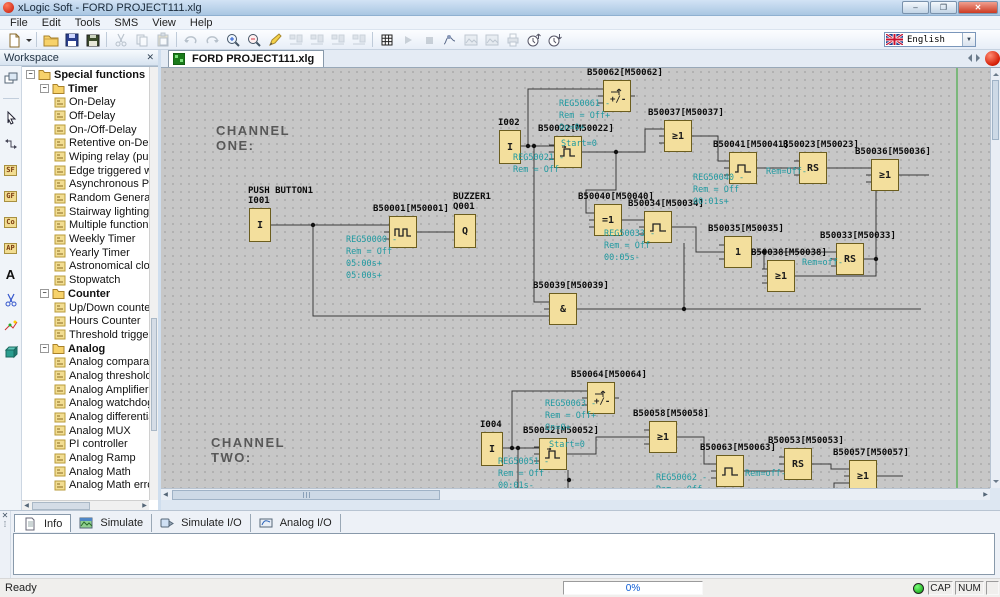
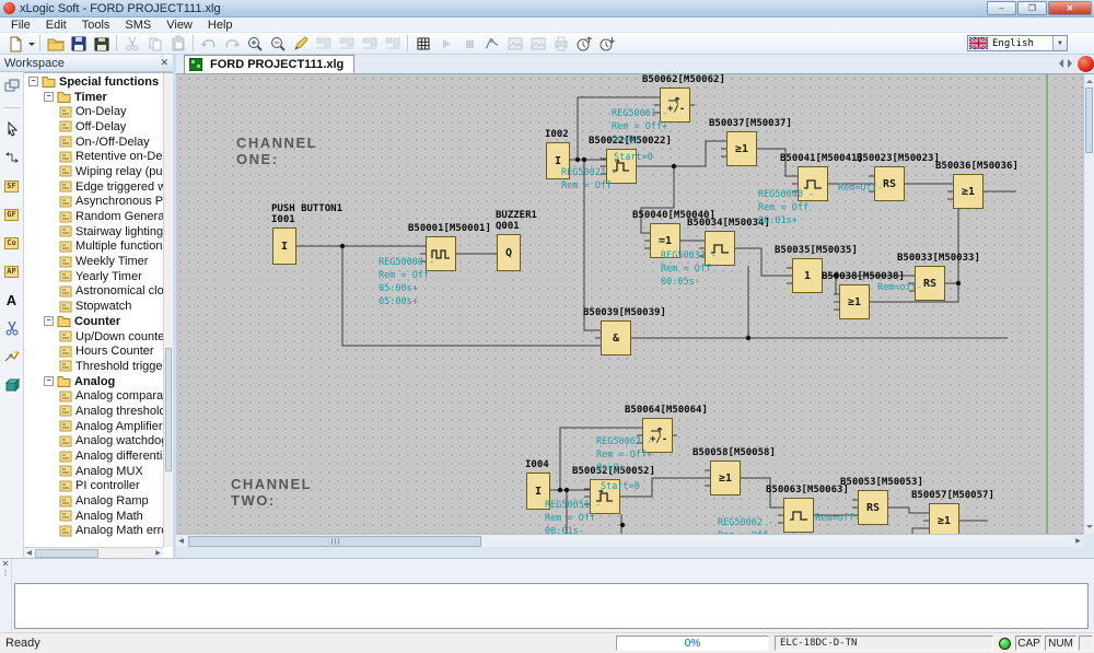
  xLogic Soft - FORD PROJECT111.xlg
  –
  ❐
  ✕
  File
  Edit
  Tools
  SMS
  View
  Help
  English
  Workspace
  ✕
  SF
  GF
  Co
  AP
  A
  Special functions
  Timer
  On-Delay
  Off-Delay
  On-/Off-Delay
  Retentive on-De
  Wiping relay (pu
  Edge triggered
  Asynchronous P
  Random Genera
  Stairway lighting
  Multiple function
  Weekly Timer
  Yearly Timer
  Astronomical clo
  Stopwatch
  Counter
  Up/Down counte
  Hours Counter
  Threshold trigge
  Analog
  Analog compara
  Analog threshol
  Analog Amplifier
  Analog watchdo
  Analog differenti
  Analog MUX
  PI controller
  Analog Ramp
  Analog Math
  Analog Math err
  FORD PROJECT111.xlg
  +/-
  B50062[M50062]
  I
  I002
  B50022[M50022]
  ≥1
  B50037[M50037]
  B50041[M50041]
  RS
  B50023[M50023]
  ≥1
  B50036[M50036]
  I
  PUSH BUTTON1
  I001
  B50001[M50001]
  Q
  BUZZER1
  Q001
  =1
  B50040[M50040]
  B50034[M50034]
  1
  B50035[M50035]
  ≥1
  B50038[M50038]
  RS
  B50033[M50033]
  &
  B50039[M50039]
  +/-
  B50064[M50064]
  I
  I004
  B50052[M50052]
  ≥1
  B50058[M50058]
  B50063[M50063]
  RS
  B50053[M50053]
  ≥1
  B50057[M50057]
  REG50061 -
  Rem = Off+
  On=0+
  Start=0
  REG50021 -
  Rem = Off
  REG50000 -
  Rem = Off
  05:00s+
  05:00s+
  REG50040 -
  Rem = Off
  00:01s+
  Rem=Off-
  REG50033 -
  Rem = Off
  00:05s-
  Rem=off-
  REG50063 -
  Rem = Off+
  On=0+
  Start=0
  REG50051 -
  Rem = Off
  00:01s-
  Rem=off-
  REG50062 -
  CHANNEL
  ONE:
  CHANNEL
  TWO:
  ✕
  ⁞
- Info
- Simulate
- Simulate I/O
- Analog I/O
  Ready
  0%
+ ELC-18DC-D-TN
  CAP
  NUM
